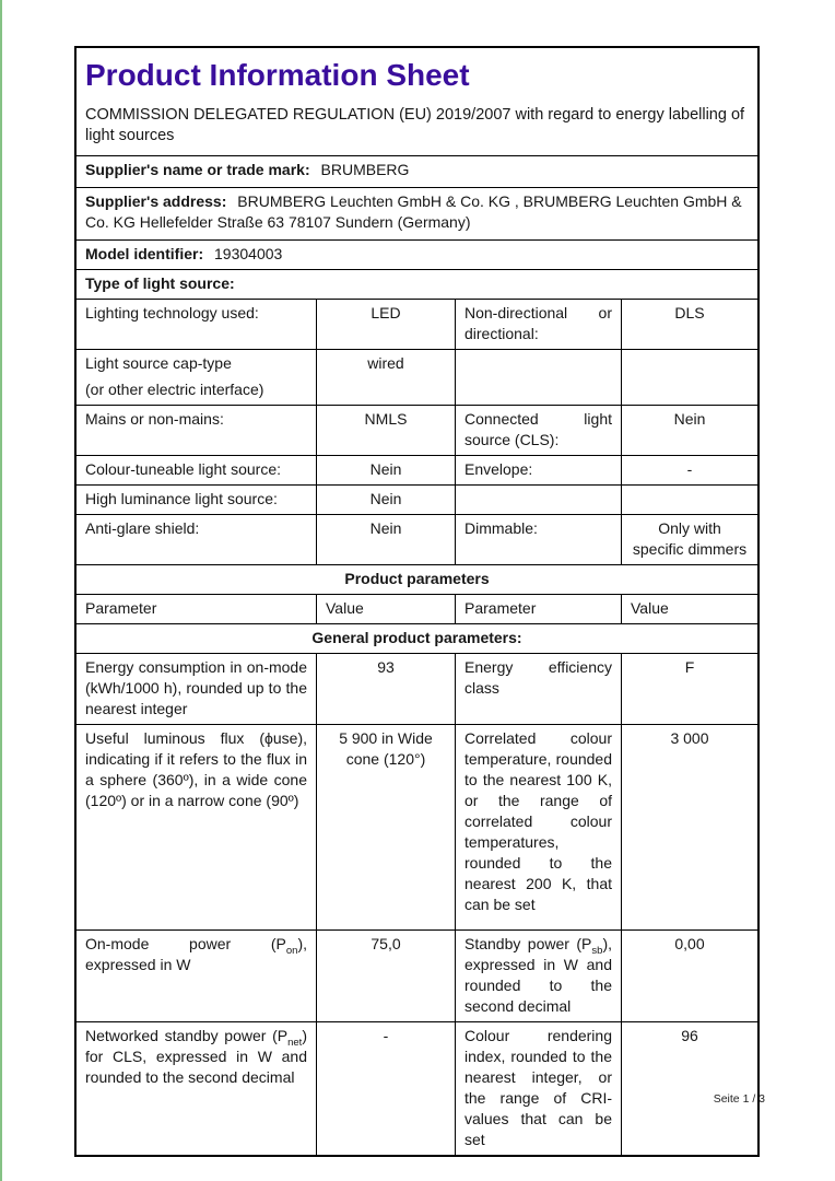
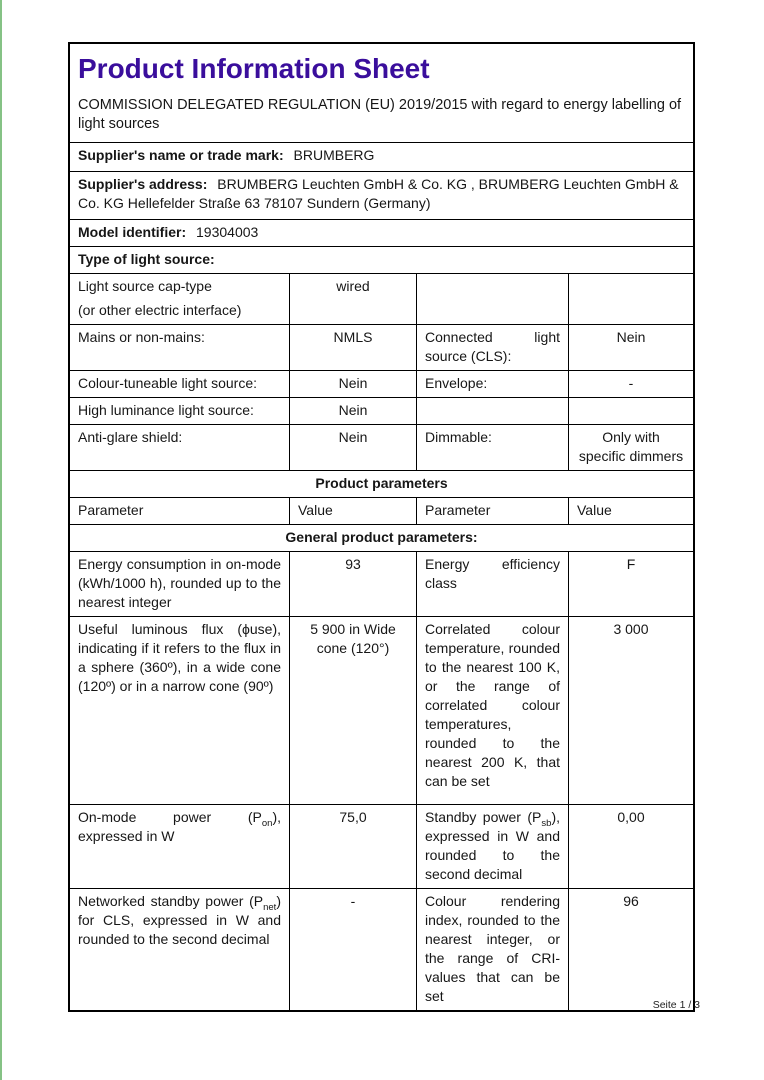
  Product Information Sheet
- COMMISSION DELEGATED REGULATION (EU) 2019/2007 with regard to energy labelling of light sources
+ COMMISSION DELEGATED REGULATION (EU) 2019/2015 with regard to energy labelling of light sources
  Supplier's name or trade mark: BRUMBERG
  Supplier's address: BRUMBERG Leuchten GmbH & Co. KG , BRUMBERG Leuchten GmbH & Co. KG Hellefelder Straße 63 78107 Sundern (Germany)
  Model identifier: 19304003
  Type of light source:
- Lighting technology used:
- LED
- Non-directional or directional:
- DLS
  Light source cap-type
  (or other electric interface)
  wired
  Mains or non-mains:
  NMLS
  Connected light source (CLS):
  Nein
  Colour-tuneable light source:
  Nein
  Envelope:
  -
  High luminance light source:
  Nein
  Anti-glare shield:
  Nein
  Dimmable:
  Only with specific dimmers
  Product parameters
  Parameter
  Value
  Parameter
  Value
  General product parameters:
  Energy consumption in on-mode (kWh/1000 h), rounded up to the nearest integer
  93
  Energy efficiency class
  F
  Useful luminous flux (ϕuse), indicating if it refers to the flux in a sphere (360º), in a wide cone (120º) or in a narrow cone (90º)
  5 900 in Wide cone (120°)
  Correlated colour temperature, rounded to the nearest 100 K, or the range of correlated colour temperatures, rounded to the nearest 200 K, that can be set
  3 000
  On-mode power (Pon), expressed in W
  75,0
  Standby power (Psb), expressed in W and rounded to the second decimal
  0,00
  Networked standby power (Pnet) for CLS, expressed in W and rounded to the second decimal
  -
  Colour rendering index, rounded to the nearest integer, or the range of CRI-values that can be set
  96
  Seite 1 / 3
